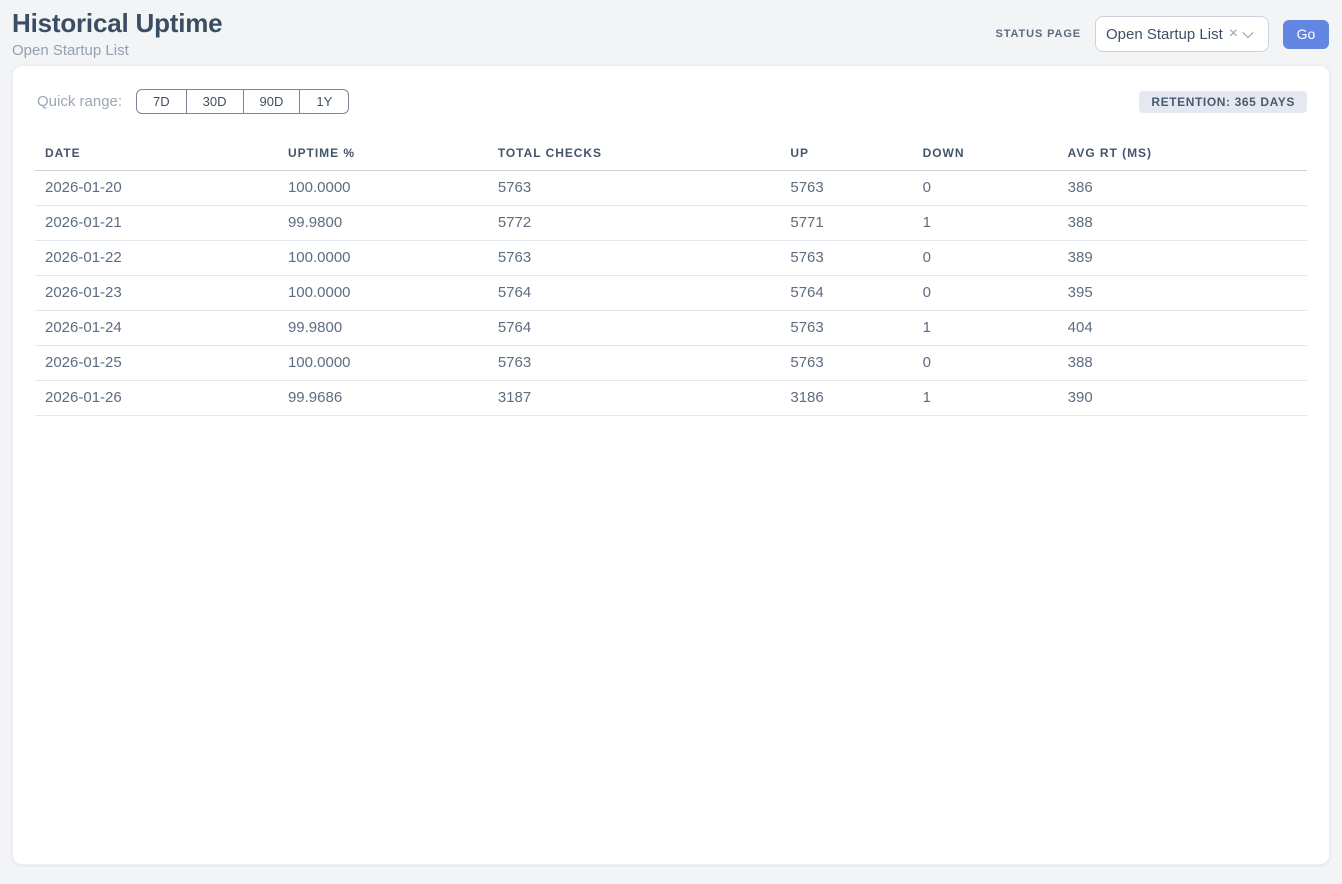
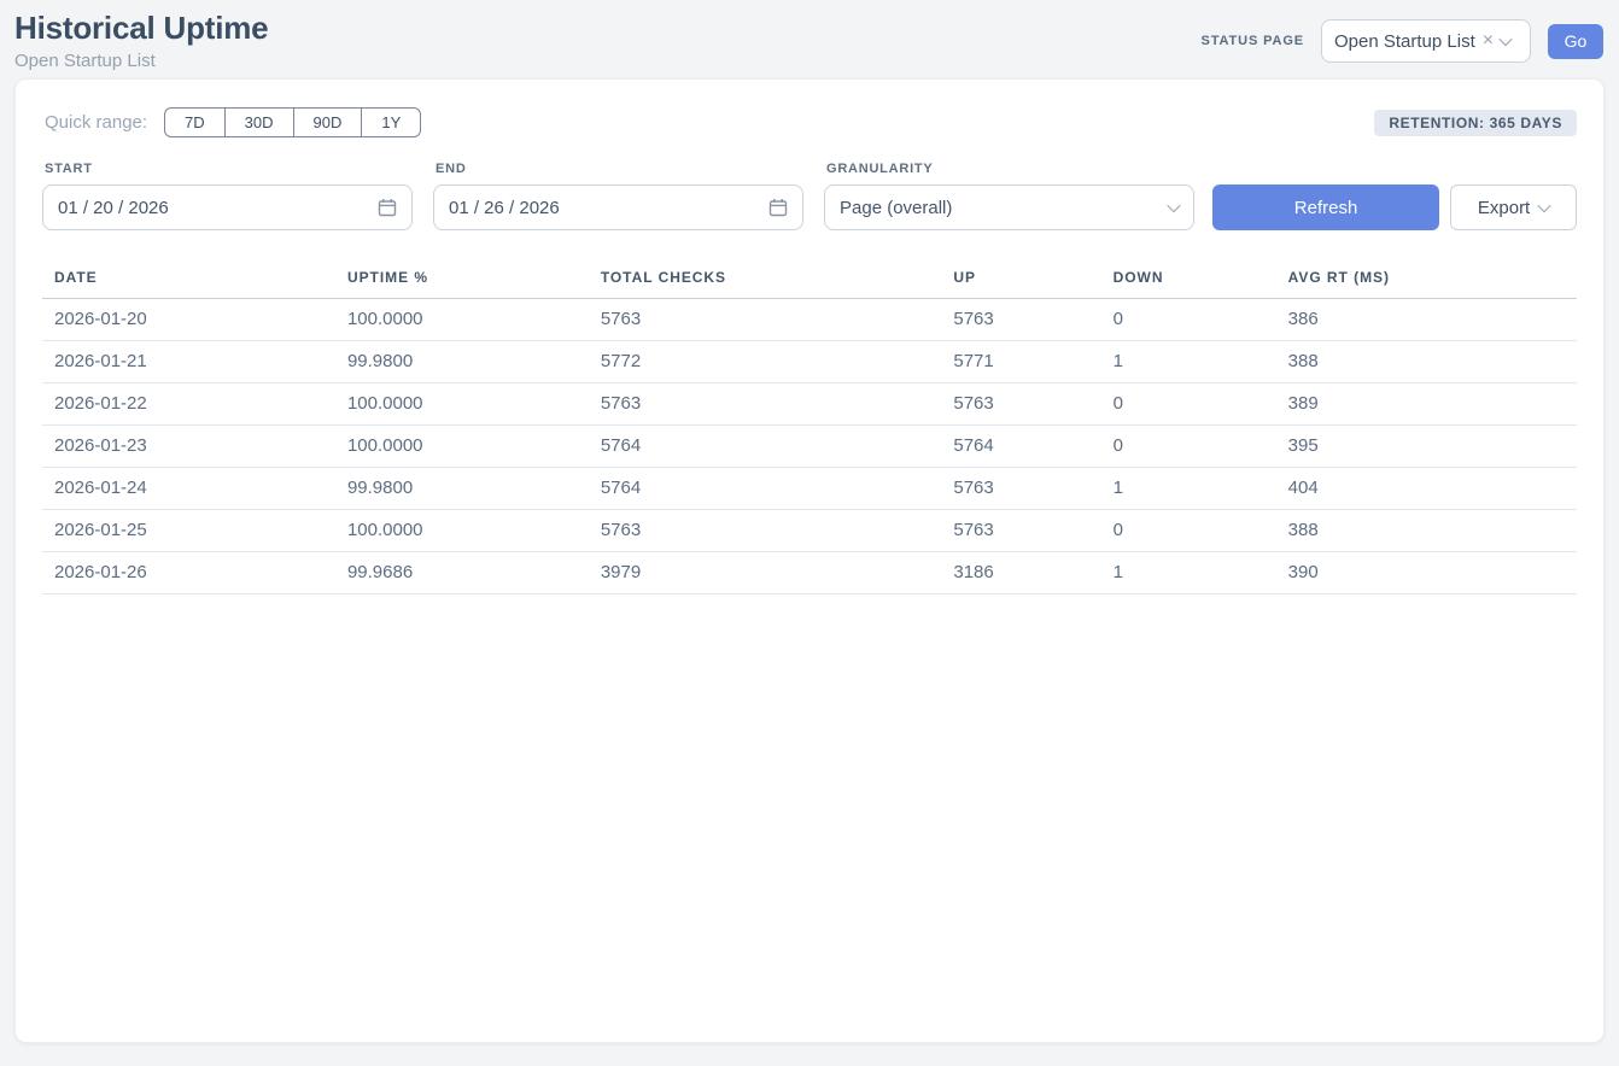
  Historical Uptime
  Open Startup List
  STATUS PAGE
  Open Startup List
  ×
  Go
  Quick range:
  7D
  30D
  90D
  1Y
  RETENTION: 365 DAYS
+ START
+ 01 / 20 / 2026
+ END
+ 01 / 26 / 2026
+ GRANULARITY
+ Page (overall)
+ Refresh
+ Export
  DATE	UPTIME %	TOTAL CHECKS	UP	DOWN	AVG RT (MS)
  2026-01-20	100.0000	5763	5763	0	386
  2026-01-21	99.9800	5772	5771	1	388
  2026-01-22	100.0000	5763	5763	0	389
  2026-01-23	100.0000	5764	5764	0	395
  2026-01-24	99.9800	5764	5763	1	404
  2026-01-25	100.0000	5763	5763	0	388
- 2026-01-26	99.9686	3187	3186	1	390
+ 2026-01-26	99.9686	3979	3186	1	390
